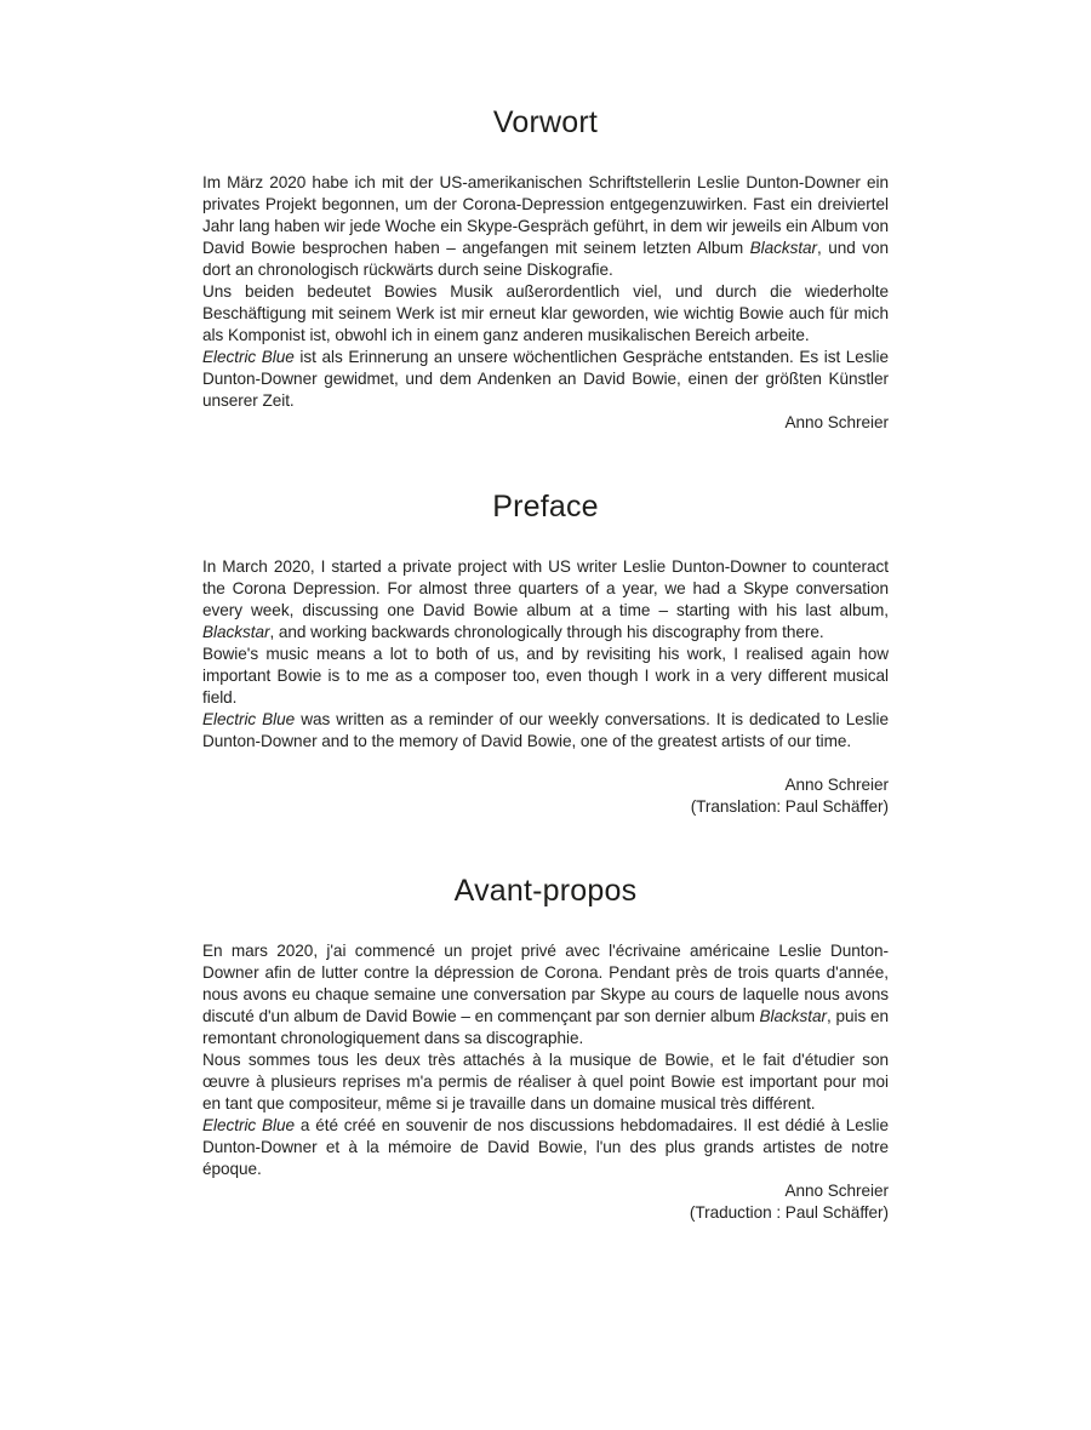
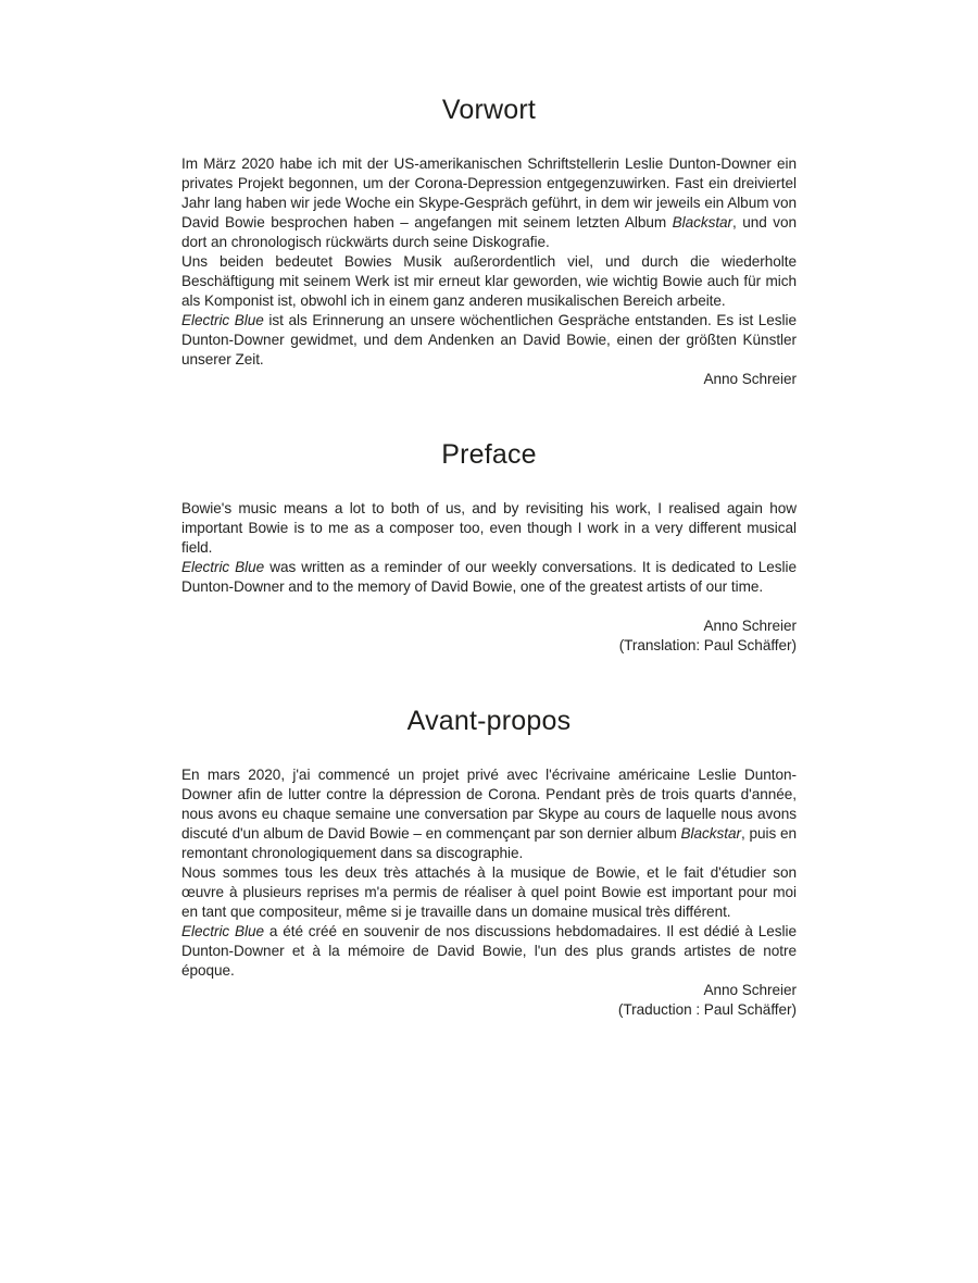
  Vorwort
  Im März 2020 habe ich mit der US-amerikanischen Schriftstellerin Leslie Dunton-Downer ein privates Projekt begonnen, um der Corona-Depression entgegenzuwirken. Fast ein dreiviertel Jahr lang haben wir jede Woche ein Skype-Gespräch geführt, in dem wir jeweils ein Album von David Bowie besprochen haben – angefangen mit seinem letzten Album Blackstar, und von dort an chronologisch rückwärts durch seine Diskografie.
  Uns beiden bedeutet Bowies Musik außerordentlich viel, und durch die wiederholte Beschäftigung mit seinem Werk ist mir erneut klar geworden, wie wichtig Bowie auch für mich als Komponist ist, obwohl ich in einem ganz anderen musikalischen Bereich arbeite.
  Electric Blue ist als Erinnerung an unsere wöchentlichen Gespräche entstanden. Es ist Leslie Dunton-Downer gewidmet, und dem Andenken an David Bowie, einen der größten Künstler unserer Zeit.
  Anno Schreier
  Preface
- In March 2020, I started a private project with US writer Leslie Dunton-Downer to counteract the Corona Depression. For almost three quarters of a year, we had a Skype conversation every week, discussing one David Bowie album at a time – starting with his last album, Blackstar, and working backwards chronologically through his discography from there.
  Bowie's music means a lot to both of us, and by revisiting his work, I realised again how important Bowie is to me as a composer too, even though I work in a very different musical field.
  Electric Blue was written as a reminder of our weekly conversations. It is dedicated to Leslie Dunton-Downer and to the memory of David Bowie, one of the greatest artists of our time.
  Anno Schreier
  (Translation: Paul Schäffer)
  Avant-propos
  En mars 2020, j'ai commencé un projet privé avec l'écrivaine américaine Leslie Dunton-Downer afin de lutter contre la dépression de Corona. Pendant près de trois quarts d'année, nous avons eu chaque semaine une conversation par Skype au cours de laquelle nous avons discuté d'un album de David Bowie – en commençant par son dernier album Blackstar, puis en remontant chronologiquement dans sa discographie.
  Nous sommes tous les deux très attachés à la musique de Bowie, et le fait d'étudier son œuvre à plusieurs reprises m'a permis de réaliser à quel point Bowie est important pour moi en tant que compositeur, même si je travaille dans un domaine musical très différent.
  Electric Blue a été créé en souvenir de nos discussions hebdomadaires. Il est dédié à Leslie Dunton-Downer et à la mémoire de David Bowie, l'un des plus grands artistes de notre époque.
  Anno Schreier
  (Traduction : Paul Schäffer)
